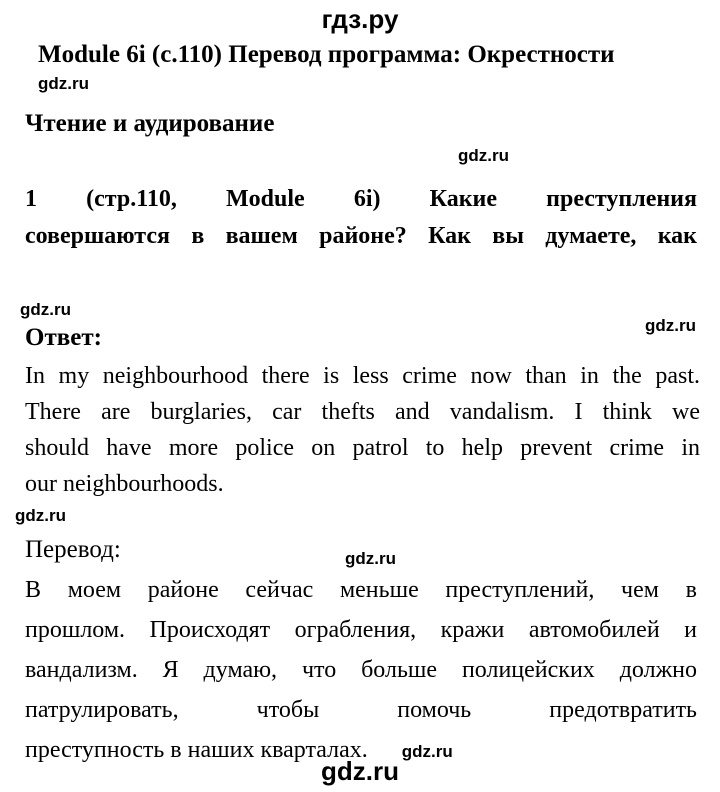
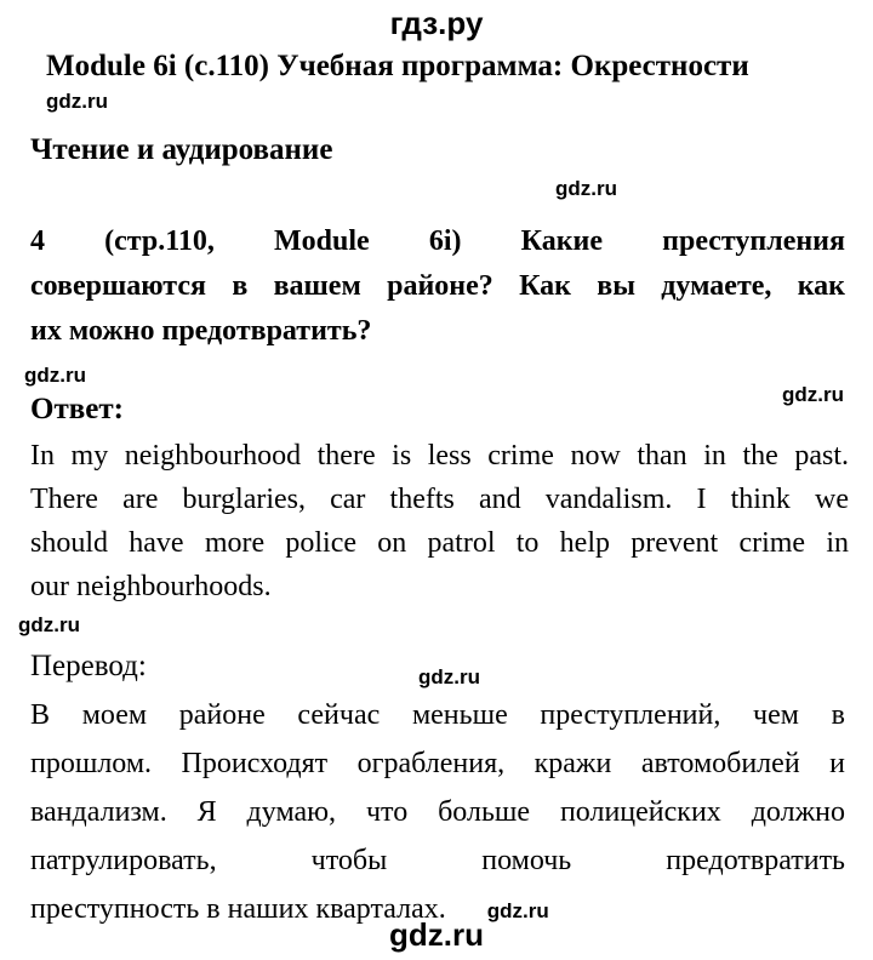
  гдз.ру
- Module 6i (с.110) Перевод программа: Окрестности
+ Module 6i (с.110) Учебная программа: Окрестности
  gdz.ru
  Чтение и аудирование
  gdz.ru
- 1 (стр.110, Module 6i) Какие преступления
+ 4 (стр.110, Module 6i) Какие преступления
  совершаются в вашем районе? Как вы думаете, как
+ их можно предотвратить?
  gdz.ru
  gdz.ru
  Ответ:
  In my neighbourhood there is less crime now than in the past.
  There are burglaries, car thefts and vandalism. I think we
  should have more police on patrol to help prevent crime in
  our neighbourhoods.
  gdz.ru
  Перевод:
  gdz.ru
  В моем районе сейчас меньше преступлений, чем в
  прошлом. Происходят ограбления, кражи автомобилей и
  вандализм. Я думаю, что больше полицейских должно
  патрулировать, чтобы помочь предотвратить
  преступность в наших кварталах. gdz.ru
  gdz.ru
